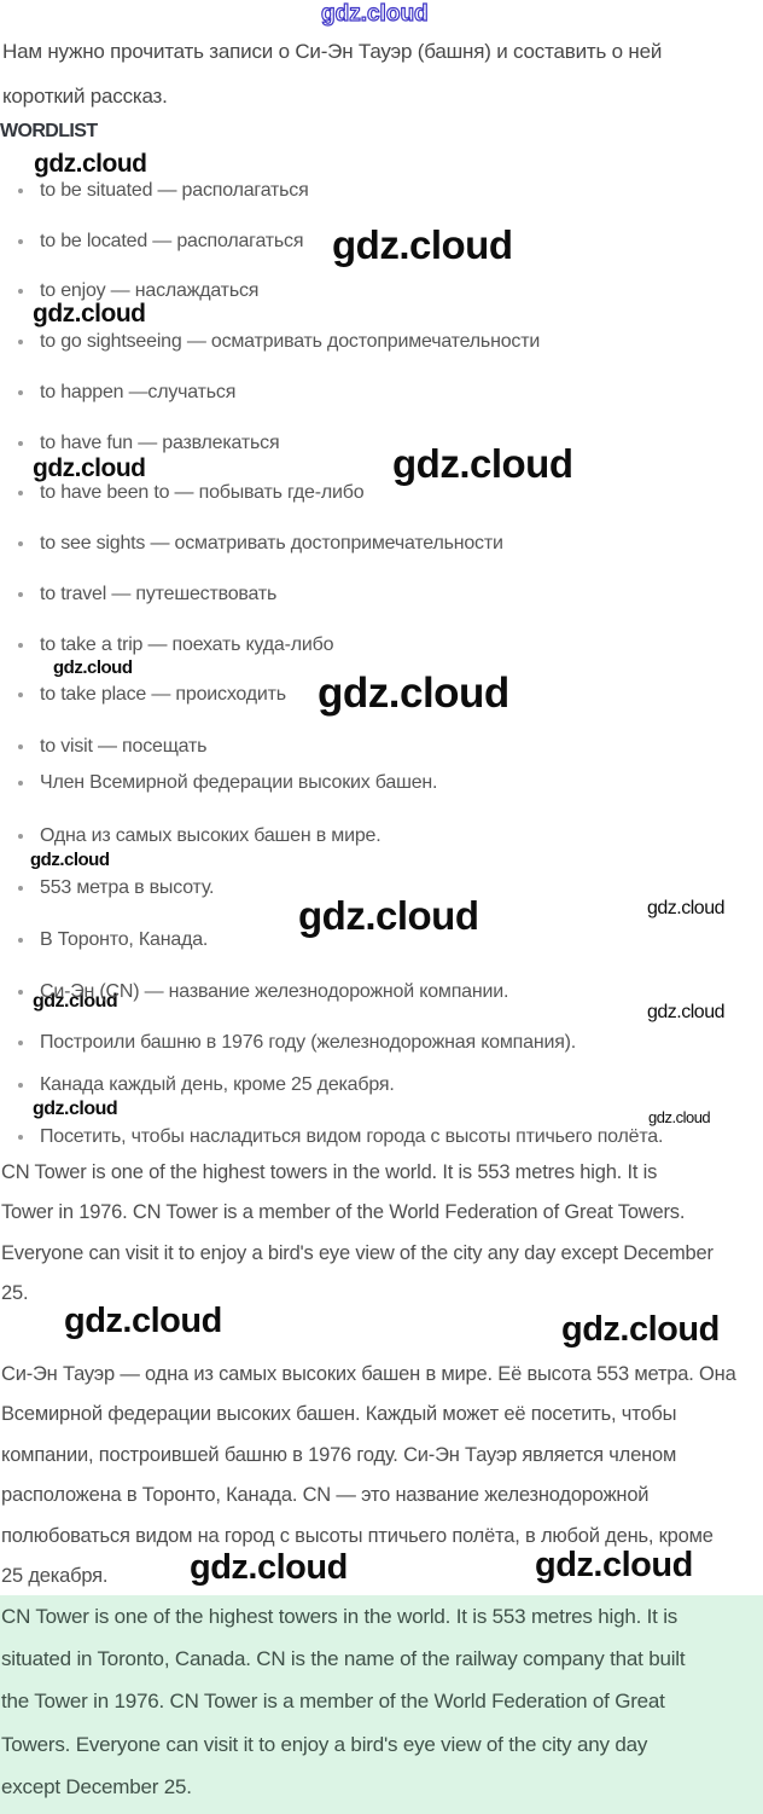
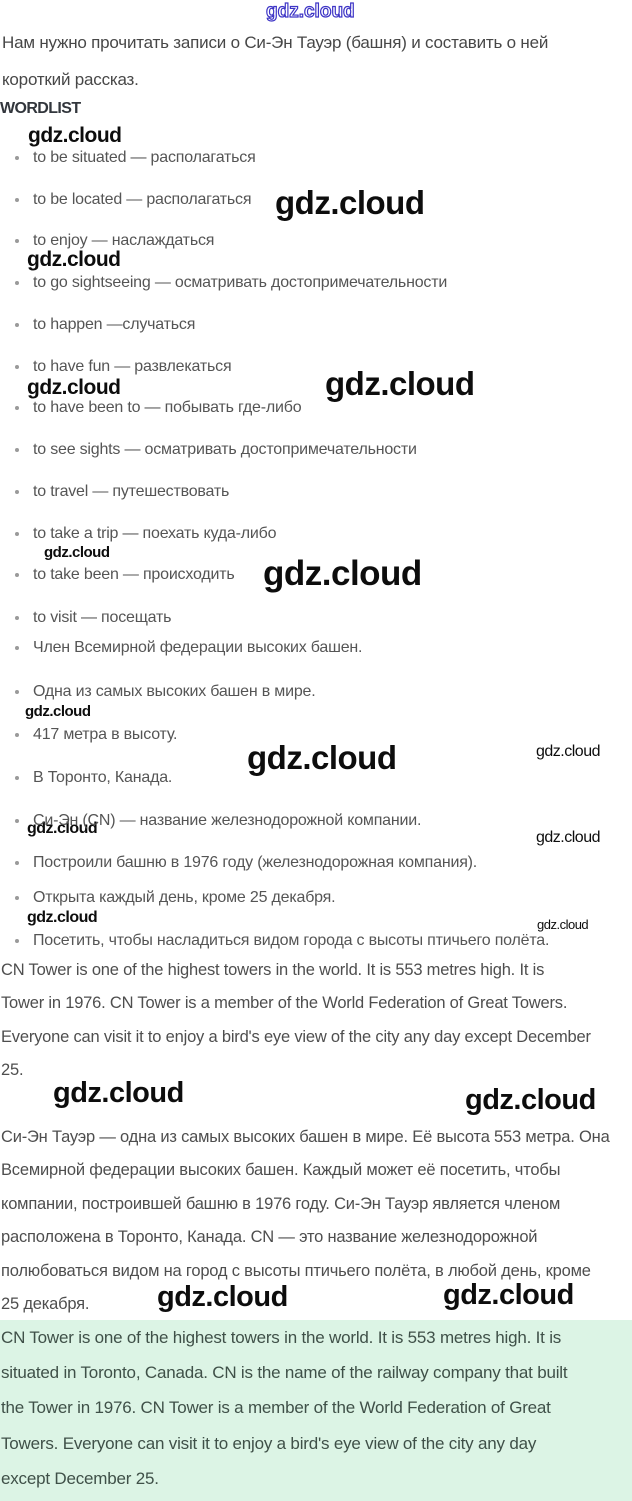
  gdz.cloud
  Нам нужно прочитать записи о Си-Эн Тауэр (башня) и составить о ней
  короткий рассказ.
  WORDLIST
  gdz.cloud
  gdz.cloud
  gdz.cloud
  gdz.cloud
  gdz.cloud
  gdz.cloud
  gdz.cloud
  gdz.cloud
  gdz.cloud
  gdz.cloud
  gdz.cloud
  gdz.cloud
  gdz.cloud
  gdz.cloud
  gdz.cloud
  gdz.cloud
  gdz.cloud
  gdz.cloud
  to be situated — располагаться
  to be located — располагаться
  to enjoy — наслаждаться
  to go sightseeing — осматривать достопримечательности
  to happen —случаться
  to have fun — развлекаться
  to have been to — побывать где-либо
  to see sights — осматривать достопримечательности
  to travel — путешествовать
  to take a trip — поехать куда-либо
- to take place — происходить
+ to take been — происходить
  to visit — посещать
  Член Всемирной федерации высоких башен.
  Одна из самых высоких башен в мире.
- 553 метра в высоту.
+ 417 метра в высоту.
  В Торонто, Канада.
  Си-Эн (CN) — название железнодорожной компании.
  Построили башню в 1976 году (железнодорожная компания).
- Канада каждый день, кроме 25 декабря.
+ Открыта каждый день, кроме 25 декабря.
  Посетить, чтобы насладиться видом города с высоты птичьего полёта.
  CN Tower is one of the highest towers in the world. It is 553 metres high. It is
  Tower in 1976. CN Tower is a member of the World Federation of Great Towers.
  Everyone can visit it to enjoy a bird's eye view of the city any day except December
  25.
  Си-Эн Тауэр — одна из самых высоких башен в мире. Её высота 553 метра. Она
  Всемирной федерации высоких башен. Каждый может её посетить, чтобы
  компании, построившей башню в 1976 году. Си-Эн Тауэр является членом
  расположена в Торонто, Канада. CN — это название железнодорожной
  полюбоваться видом на город с высоты птичьего полёта, в любой день, кроме
  25 декабря.
  CN Tower is one of the highest towers in the world. It is 553 metres high. It is
  situated in Toronto, Canada. CN is the name of the railway company that built
  the Tower in 1976. CN Tower is a member of the World Federation of Great
  Towers. Everyone can visit it to enjoy a bird's eye view of the city any day
  except December 25.
